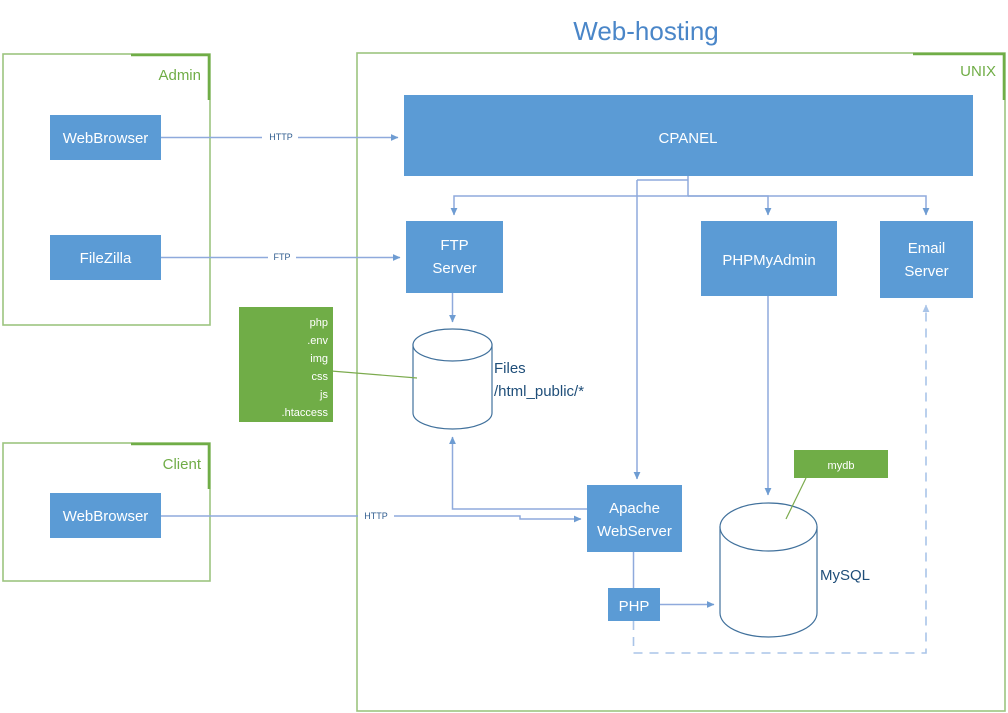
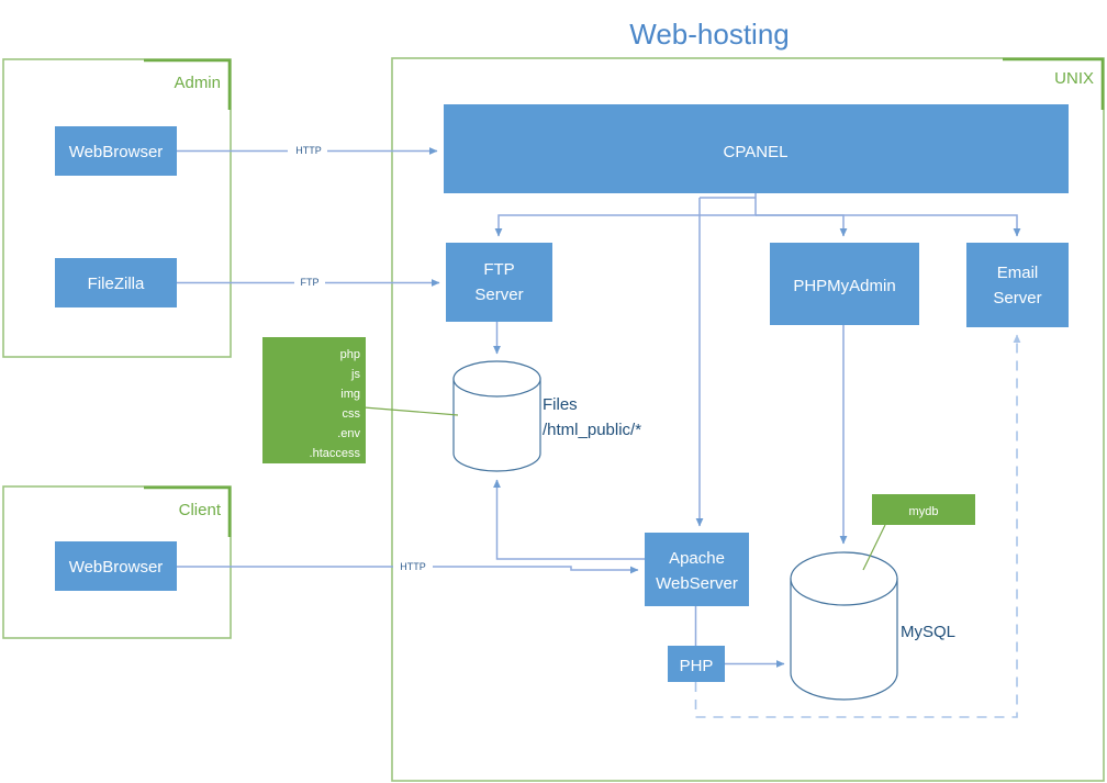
  Web-hosting
  UNIX
  Admin
  Client
  HTTP
  FTP
  HTTP
  CPANEL
  WebBrowser
  FileZilla
  WebBrowser
  FTP
  Server
  PHPMyAdmin
  Email
  Server
  Apache
  WebServer
  PHP
  Files
  /html_public/*
  MySQL
  mydb
  php
- .env
+ js
  img
  css
- js
+ .env
  .htaccess
